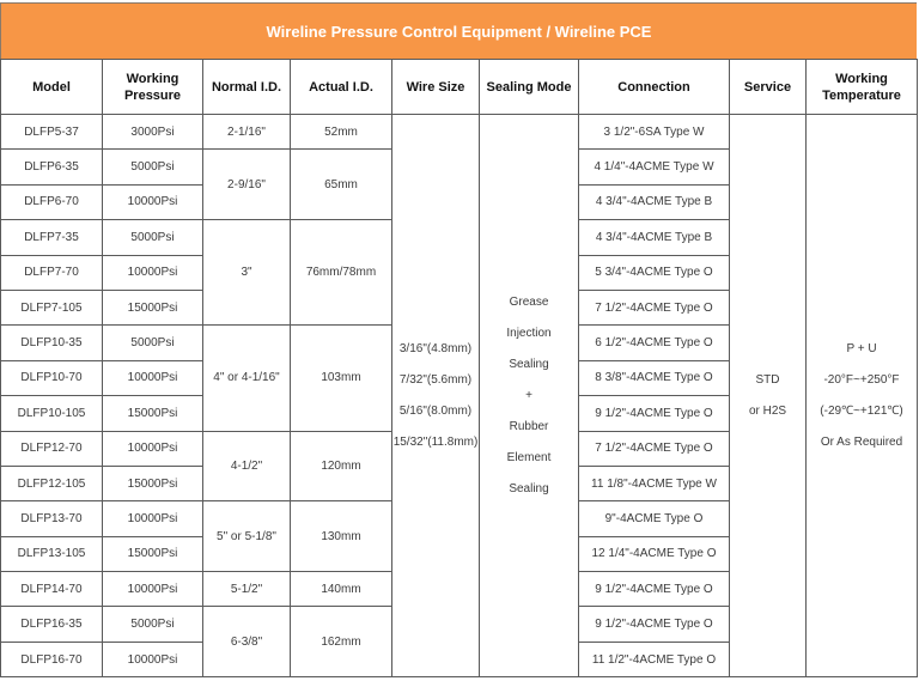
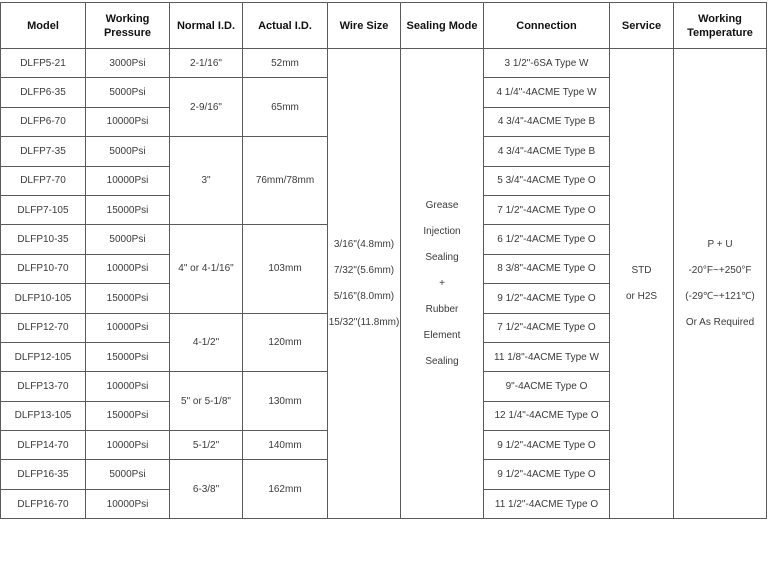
- Wireline Pressure Control Equipment / Wireline PCE
  Model	WorkingPressure	Normal I.D.	Actual I.D.	Wire Size	Sealing Mode	Connection	Service	WorkingTemperature
- DLFP5-37	3000Psi	2-1/16"	52mm	3/16"(4.8mm)7/32"(5.6mm)5/16"(8.0mm)15/32"(11.8mm)	GreaseInjectionSealing+RubberElementSealing	3 1/2"-6SA Type W	STDor H2S	P + U-20°F~+250°F(-29℃~+121℃)Or As Required
+ DLFP5-21	3000Psi	2-1/16"	52mm	3/16"(4.8mm)7/32"(5.6mm)5/16"(8.0mm)15/32"(11.8mm)	GreaseInjectionSealing+RubberElementSealing	3 1/2"-6SA Type W	STDor H2S	P + U-20°F~+250°F(-29℃~+121℃)Or As Required
  DLFP6-35	5000Psi	2-9/16"	65mm	4 1/4"-4ACME Type W
  DLFP6-70	10000Psi	4 3/4"-4ACME Type B
  DLFP7-35	5000Psi	3"	76mm/78mm	4 3/4"-4ACME Type B
  DLFP7-70	10000Psi	5 3/4"-4ACME Type O
  DLFP7-105	15000Psi	7 1/2"-4ACME Type O
  DLFP10-35	5000Psi	4" or 4-1/16"	103mm	6 1/2"-4ACME Type O
  DLFP10-70	10000Psi	8 3/8"-4ACME Type O
  DLFP10-105	15000Psi	9 1/2"-4ACME Type O
  DLFP12-70	10000Psi	4-1/2"	120mm	7 1/2"-4ACME Type O
  DLFP12-105	15000Psi	11 1/8"-4ACME Type W
  DLFP13-70	10000Psi	5" or 5-1/8"	130mm	9"-4ACME Type O
  DLFP13-105	15000Psi	12 1/4"-4ACME Type O
  DLFP14-70	10000Psi	5-1/2"	140mm	9 1/2"-4ACME Type O
  DLFP16-35	5000Psi	6-3/8"	162mm	9 1/2"-4ACME Type O
  DLFP16-70	10000Psi	11 1/2"-4ACME Type O
